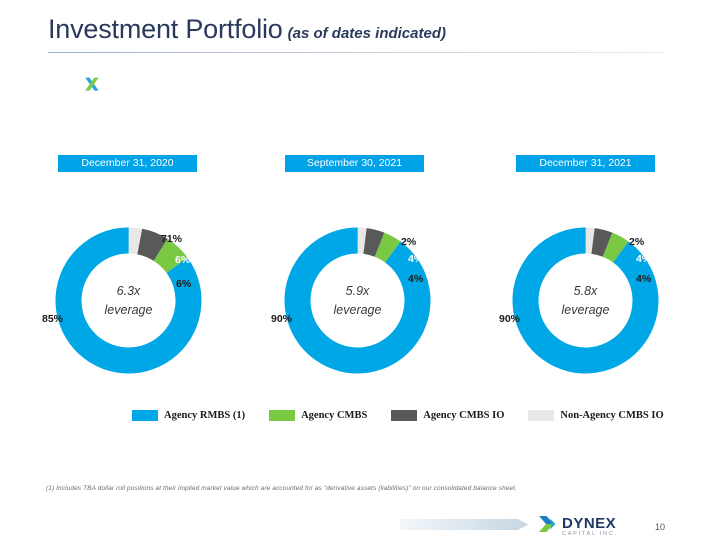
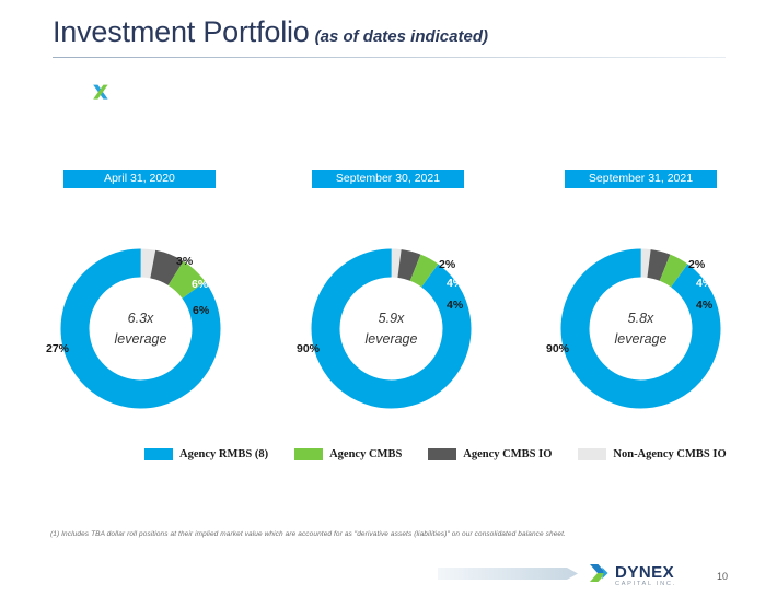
  Investment Portfolio (as of dates indicated)
- December 31, 2020
+ April 31, 2020
  September 30, 2021
- December 31, 2021
+ September 31, 2021
  6.3x
  leverage
- 85%
+ 27%
  6%
  6%
- 71%
+ 3%
  5.9x
  leverage
  90%
  4%
  4%
  2%
  5.8x
  leverage
  90%
  4%
  4%
  2%
- Agency RMBS (1)
+ Agency RMBS (8)
  Agency CMBS
  Agency CMBS IO
  Non-Agency CMBS IO
  DYNEX
  10
